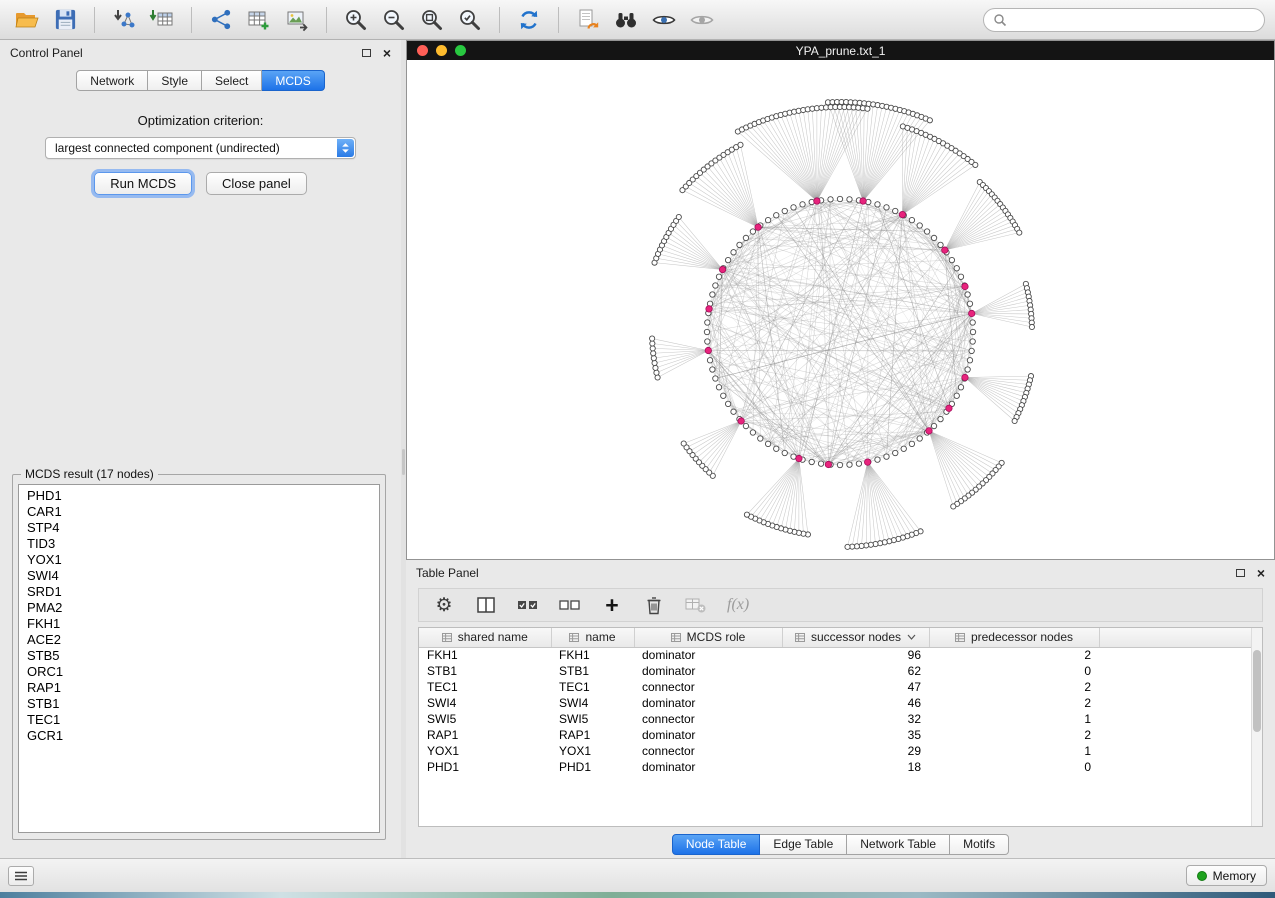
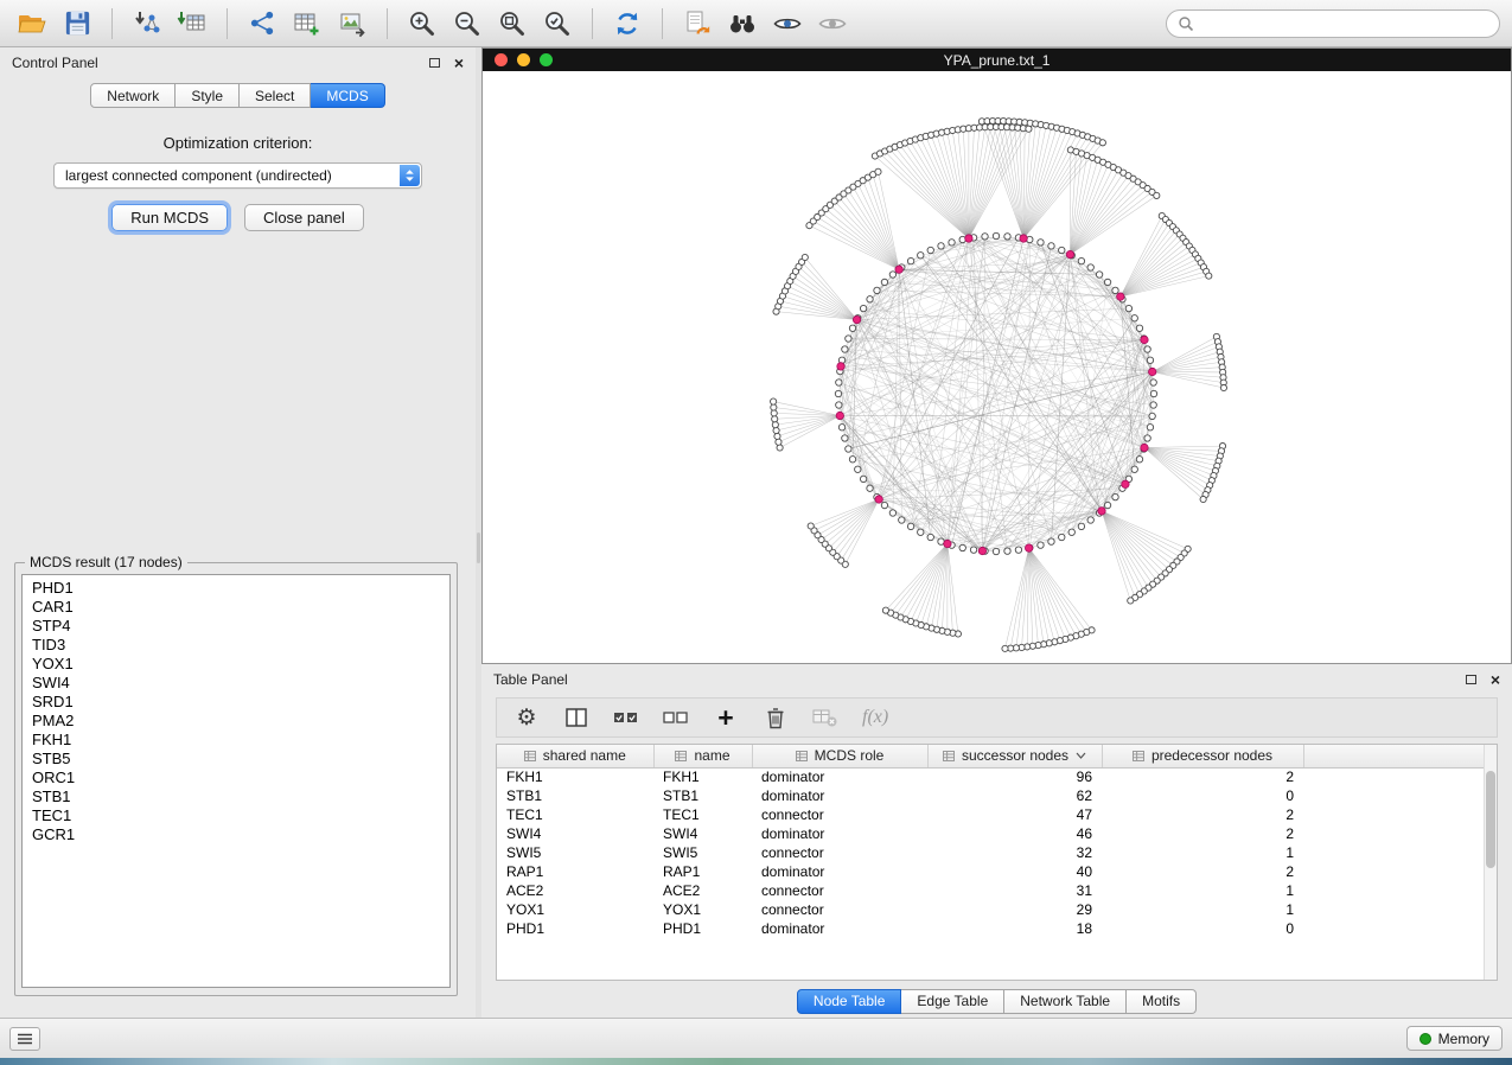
  Control Panel
  ×
  Network
  Style
  Select
  MCDS
  Optimization criterion:
  largest connected component (undirected)
  Run MCDS
  Close panel
  MCDS result (17 nodes)
  PHD1
  CAR1
  STP4
  TID3
  YOX1
  SWI4
  SRD1
  PMA2
  FKH1
- ACE2
  STB5
  ORC1
- RAP1
  STB1
  TEC1
  GCR1
  YPA_prune.txt_1
  Table Panel
  ×
  ⚙
  +
  f(x)
  shared name	name	MCDS role	successor nodes	predecessor nodes
  FKH1	FKH1	dominator	96	2
  STB1	STB1	dominator	62	0
  TEC1	TEC1	connector	47	2
  SWI4	SWI4	dominator	46	2
  SWI5	SWI5	connector	32	1
- RAP1	RAP1	dominator	35	2
+ RAP1	RAP1	dominator	40	2
+ ACE2	ACE2	connector	31	1
  YOX1	YOX1	connector	29	1
  PHD1	PHD1	dominator	18	0
  Node Table
  Edge Table
  Network Table
  Motifs
  Memory
